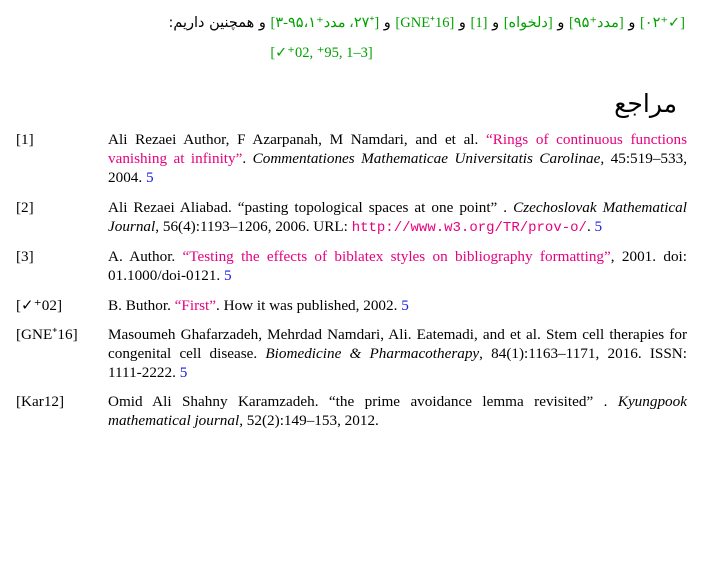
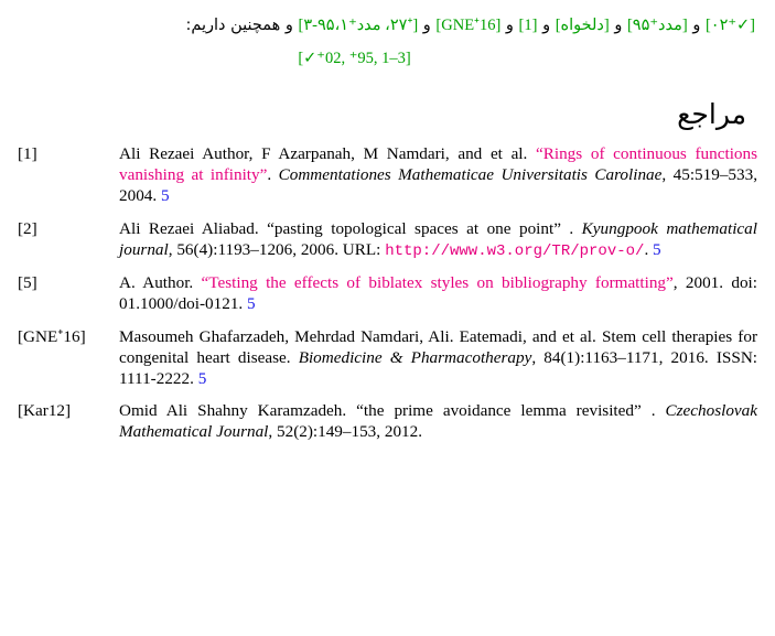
  [✓⁺۰۲] و [مدد⁺۹۵] و [دلخواه] و [1] و [GNE⁺16] و [⁺۲۷، مدد⁺۹۵،۱-۳] و همچنین داریم:
  [✓⁺02, ⁺95, 1–3]
  مراجع
  [1]
  Ali Rezaei Author, F Azarpanah, M Namdari, and et al. “Rings of continuous functions vanishing at infinity”. Commentationes Mathematicae Universitatis Carolinae, 45:519–533, 2004. 5
  [2]
- Ali Rezaei Aliabad. “pasting topological spaces at one point” . Czechoslovak Mathematical Journal, 56(4):1193–1206, 2006. URL: http://www.w3.org/TR/prov-o/. 5
+ Ali Rezaei Aliabad. “pasting topological spaces at one point” . Kyungpook mathematical journal, 56(4):1193–1206, 2006. URL: http://www.w3.org/TR/prov-o/. 5
- [3]
+ [5]
  A. Author. “Testing the effects of biblatex styles on bibliography formatting”, 2001. doi: 01.1000/doi-0121. 5
- [✓⁺02]
- B. Buthor. “First”. How it was published, 2002. 5
  [GNE⁺16]
- Masoumeh Ghafarzadeh, Mehrdad Namdari, Ali. Eatemadi, and et al. Stem cell therapies for congenital cell disease. Biomedicine & Pharmacotherapy, 84(1):1163–1171, 2016. ISSN: 1111-2222. 5
+ Masoumeh Ghafarzadeh, Mehrdad Namdari, Ali. Eatemadi, and et al. Stem cell therapies for congenital heart disease. Biomedicine & Pharmacotherapy, 84(1):1163–1171, 2016. ISSN: 1111-2222. 5
  [Kar12]
- Omid Ali Shahny Karamzadeh. “the prime avoidance lemma revisited” . Kyungpook mathematical journal, 52(2):149–153, 2012.
+ Omid Ali Shahny Karamzadeh. “the prime avoidance lemma revisited” . Czechoslovak Mathematical Journal, 52(2):149–153, 2012.
